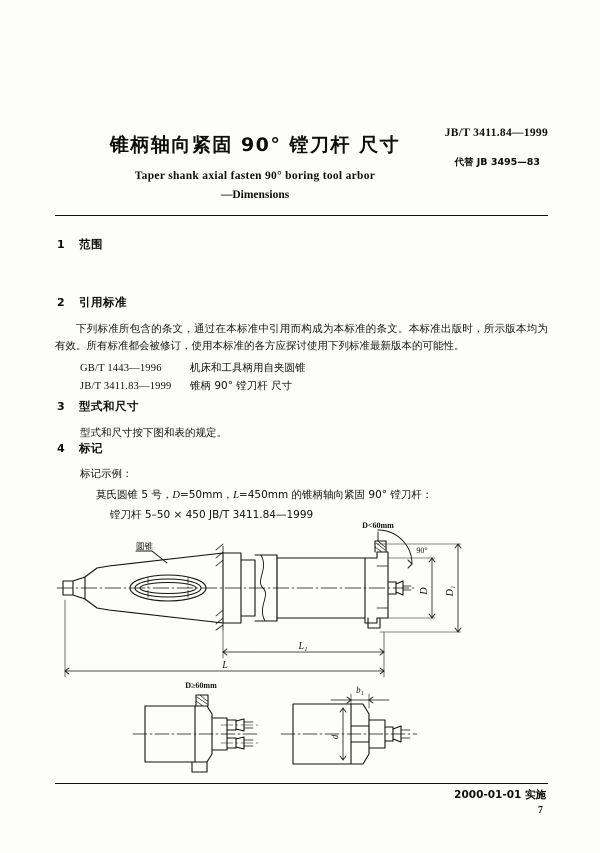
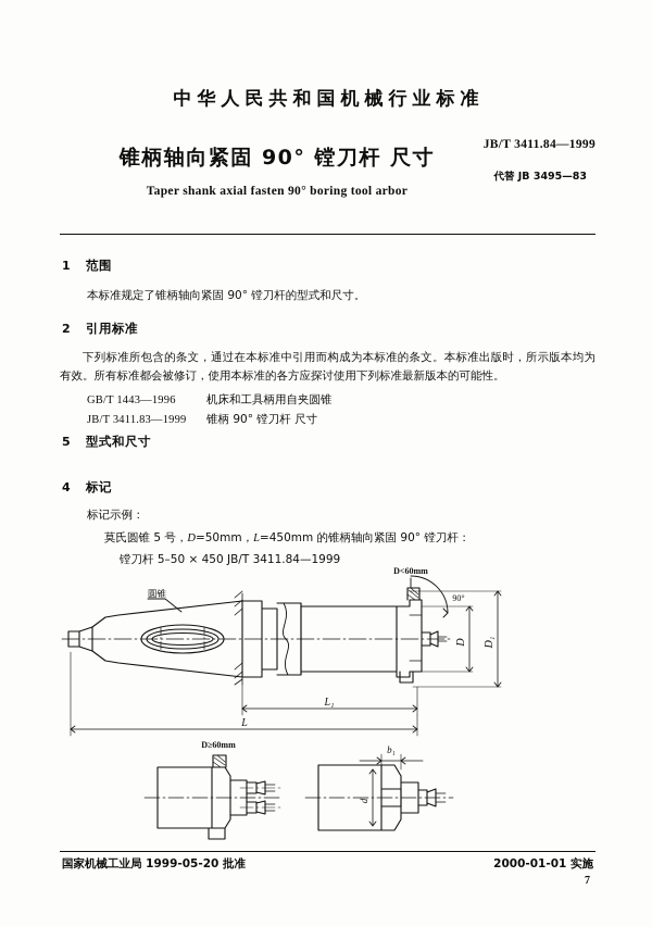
+ 中华人民共和国机械行业标准
  锥柄轴向紧固 90° 镗刀杆 尺寸
  Taper shank axial fasten 90° boring tool arbor
- —Dimensions
  JB/T 3411.84—1999
  代替 JB 3495—83
  1
  范围
+ 本标准规定了锥柄轴向紧固 90° 镗刀杆的型式和尺寸。
  2
  引用标准
  下列标准所包含的条文，通过在本标准中引用而构成为本标准的条文。本标准出版时，所示版本均为有效。所有标准都会被修订，使用本标准的各方应探讨使用下列标准最新版本的可能性。
  GB/T 1443—1996
  机床和工具柄用自夹圆锥
  JB/T 3411.83—1999
  锥柄 90° 镗刀杆 尺寸
- 3
+ 5
  型式和尺寸
- 型式和尺寸按下图和表的规定。
  4
  标记
  标记示例：
  莫氏圆锥 5 号，D=50mm，L=450mm 的锥柄轴向紧固 90° 镗刀杆：
  镗刀杆 5–50 × 450 JB/T 3411.84—1999
  圆锥
  D<60mm
  90°
  L₁
  L
  D≥60mm
  b₁
+ 国家机械工业局 1999-05-20 批准
  2000-01-01 实施
  7
